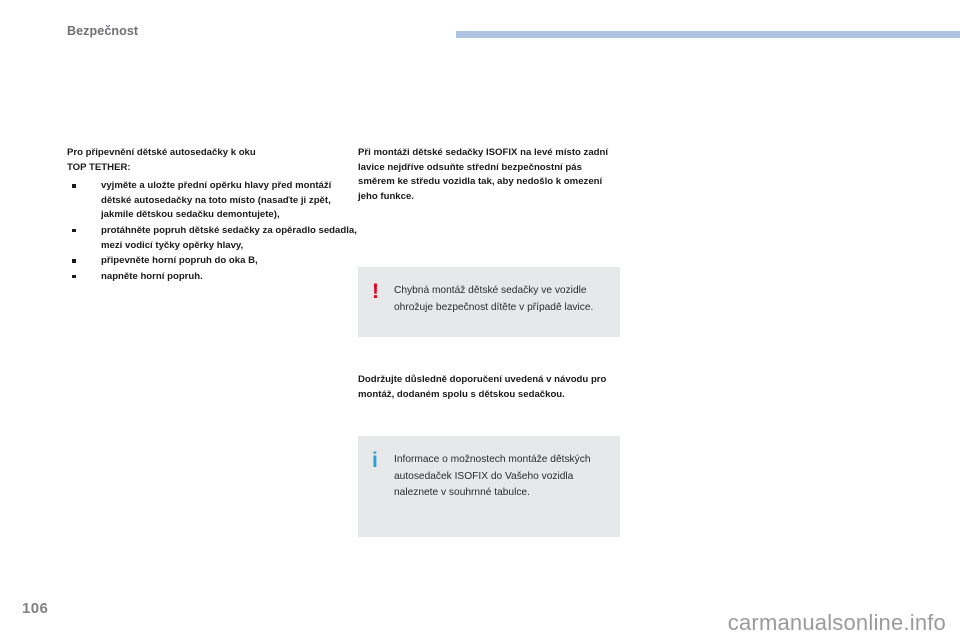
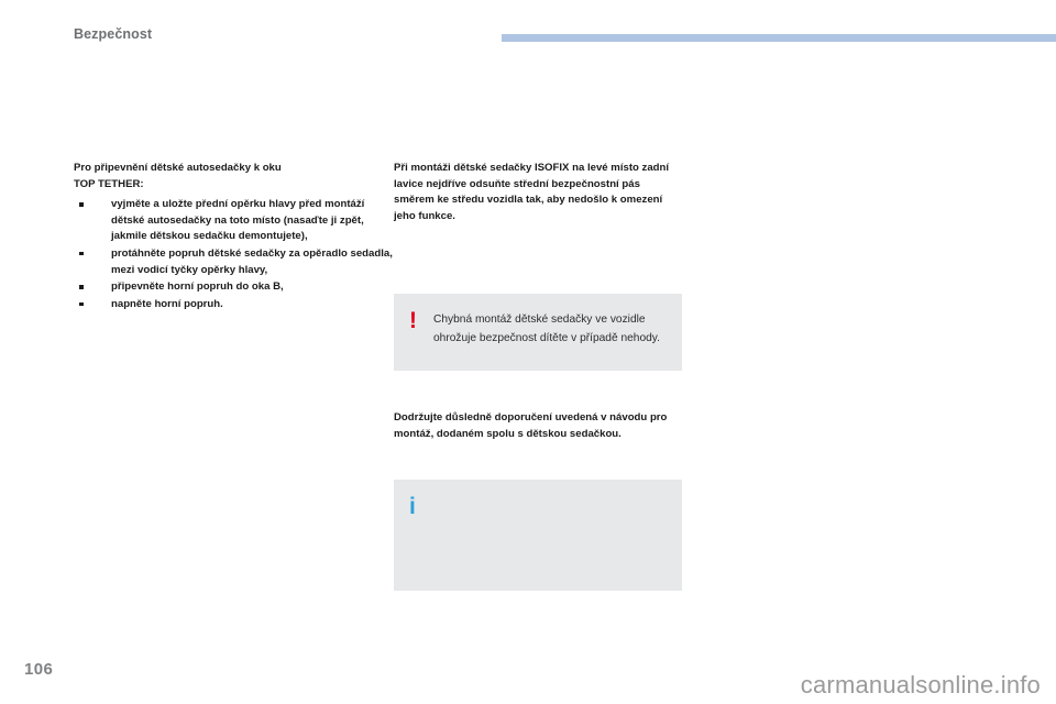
  Bezpečnost
  Pro připevnění dětské autosedačky k oku
  TOP TETHER:
  vyjměte a uložte přední opěrku hlavy před montáží dětské autosedačky na toto místo (nasaďte ji zpět, jakmile dětskou sedačku demontujete),
  protáhněte popruh dětské sedačky za opěradlo sedadla, mezi vodicí tyčky opěrky hlavy,
  připevněte horní popruh do oka B,
  napněte horní popruh.
  Při montáži dětské sedačky ISOFIX na levé místo zadní lavice nejdříve odsuňte střední bezpečnostní pás směrem ke středu vozidla tak, aby nedošlo k omezení jeho funkce.
  !
- Chybná montáž dětské sedačky ve vozidle ohrožuje bezpečnost dítěte v případě lavice.
+ Chybná montáž dětské sedačky ve vozidle ohrožuje bezpečnost dítěte v případě nehody.
  Dodržujte důsledně doporučení uvedená v návodu pro montáž, dodaném spolu s dětskou sedačkou.
  i
- Informace o možnostech montáže dětských autosedaček ISOFIX do Vašeho vozidla naleznete v souhrnné tabulce.
  106
  carmanualsonline.info
